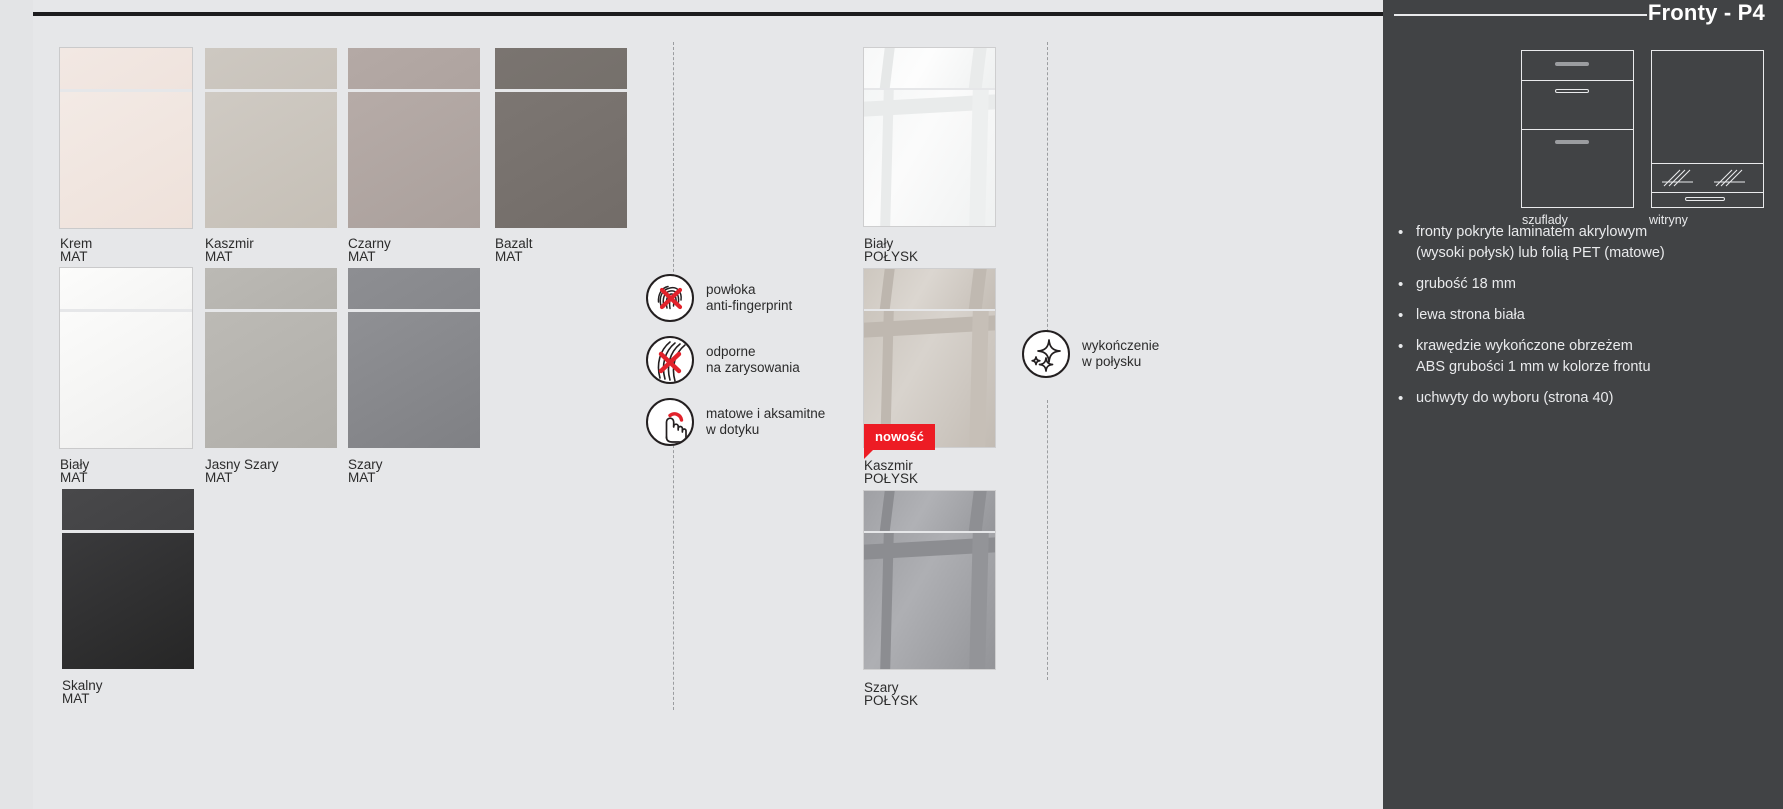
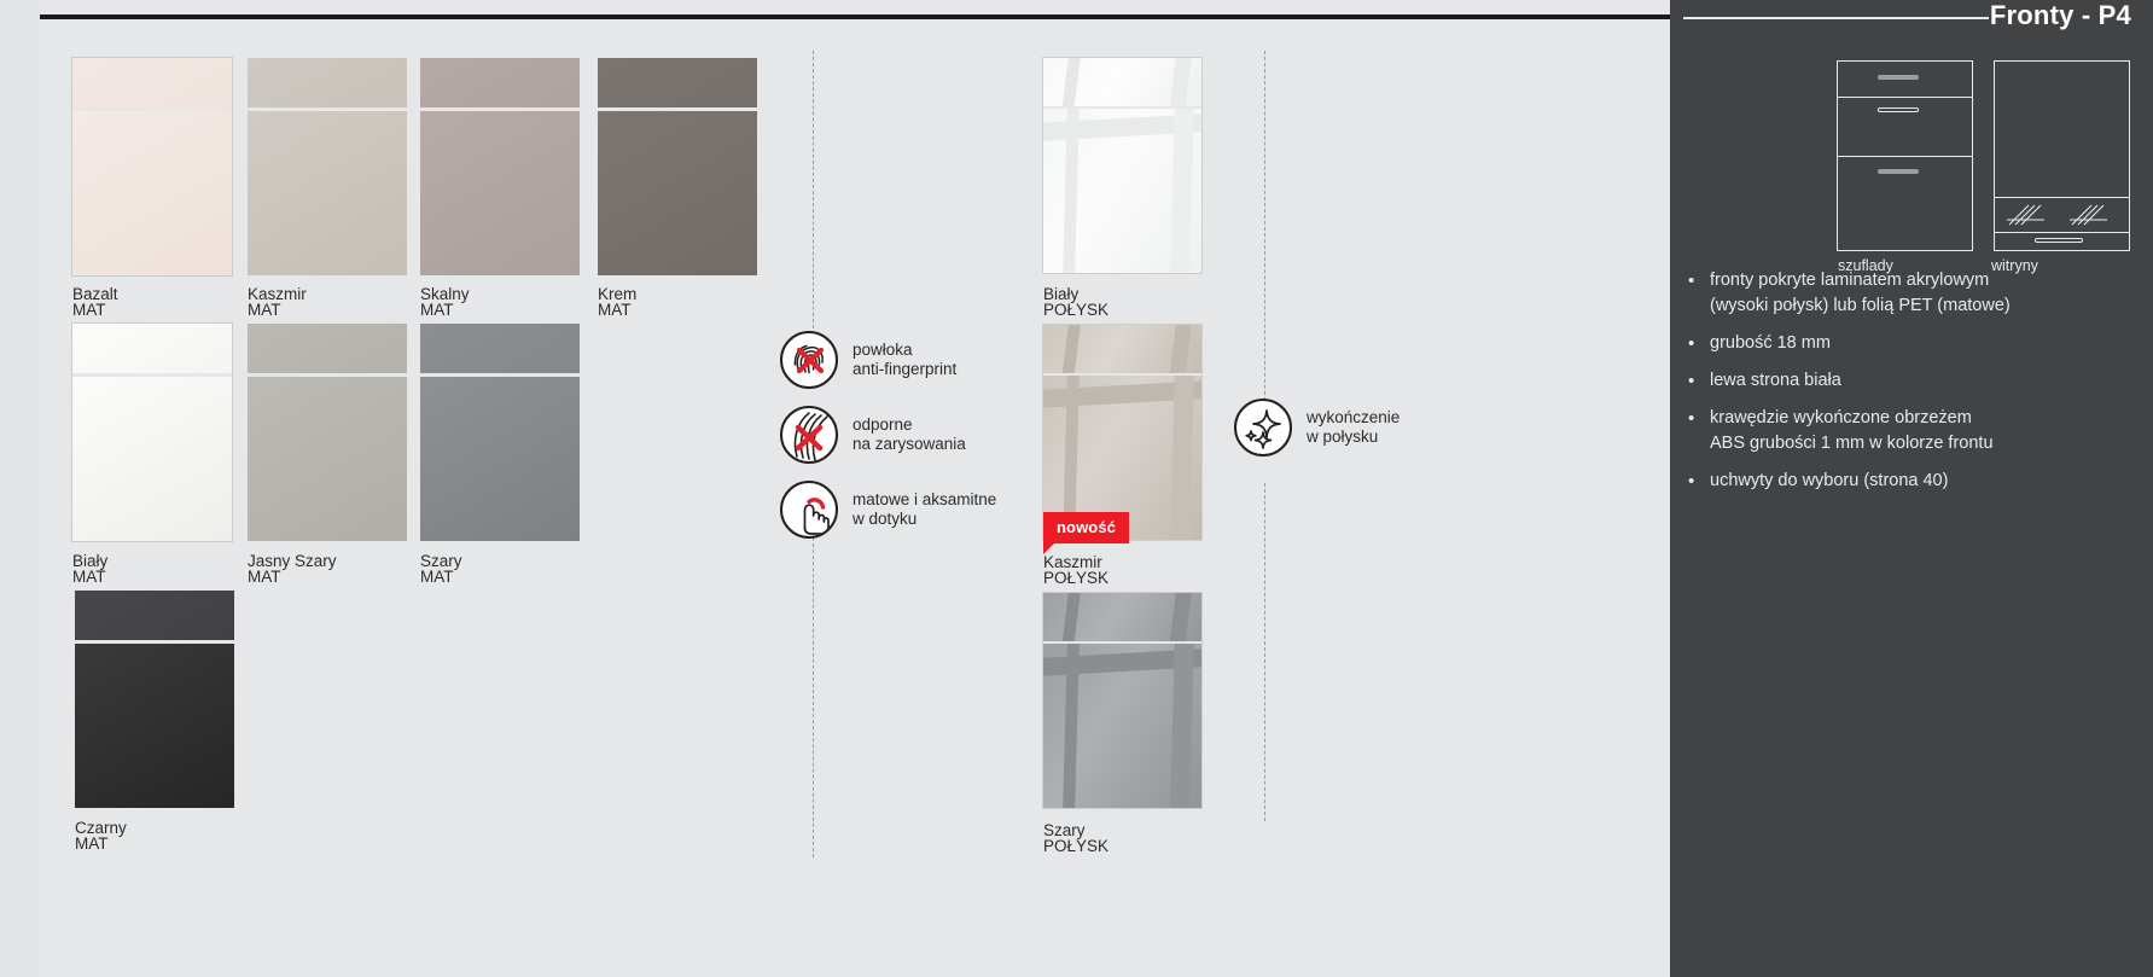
- Krem
+ Bazalt
  MAT
  Kaszmir
  MAT
- Czarny
+ Skalny
  MAT
- Bazalt
+ Krem
  MAT
  Biały
  MAT
  Jasny Szary
  MAT
  Szary
  MAT
- Skalny
+ Czarny
  MAT
  powłoka
  anti-fingerprint
  odporne
  na zarysowania
  matowe i aksamitne
  w dotyku
  Biały
  POŁYSK
  nowość
  Kaszmir
  POŁYSK
  Szary
  POŁYSK
  wykończenie
  w połysku
  Fronty - P4
  szuflady
  witryny
  •
  fronty pokryte laminatem akrylowym
  (wysoki połysk) lub folią PET (matowe)
  •
  grubość 18 mm
  •
  lewa strona biała
  •
  krawędzie wykończone obrzeżem
  ABS grubości 1 mm w kolorze frontu
  •
  uchwyty do wyboru (strona 40)
